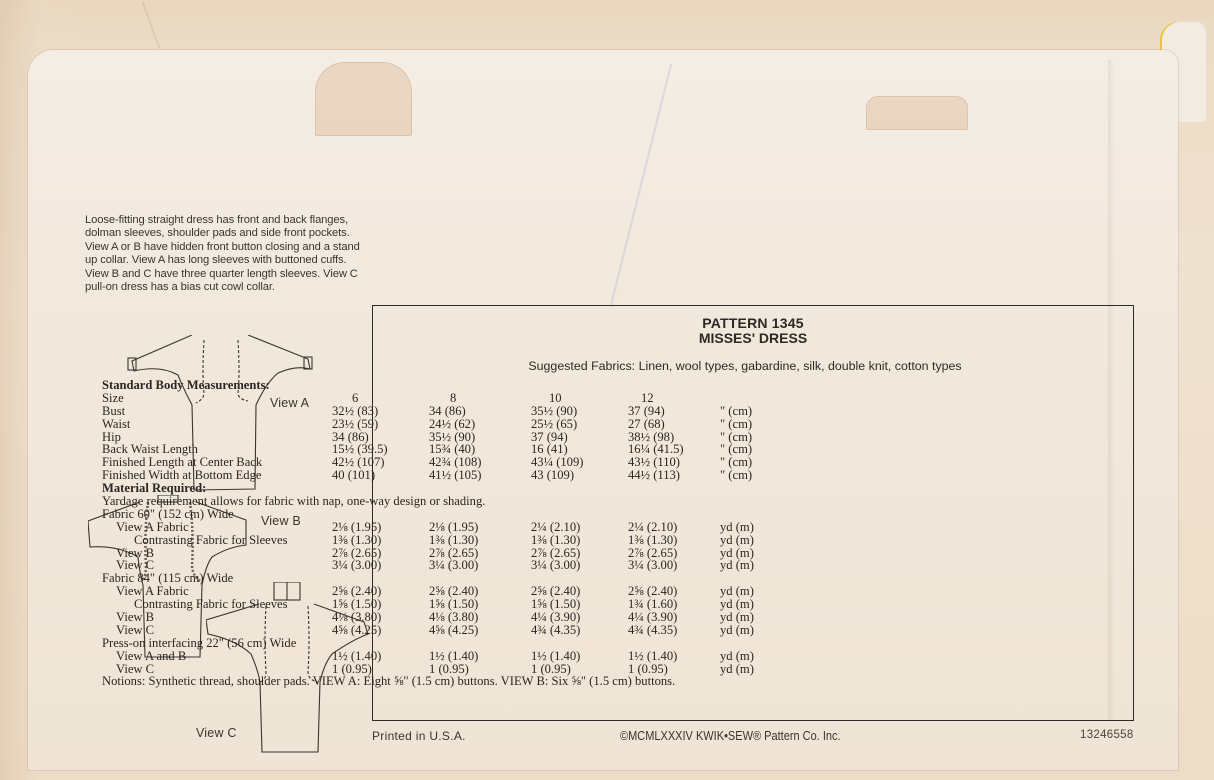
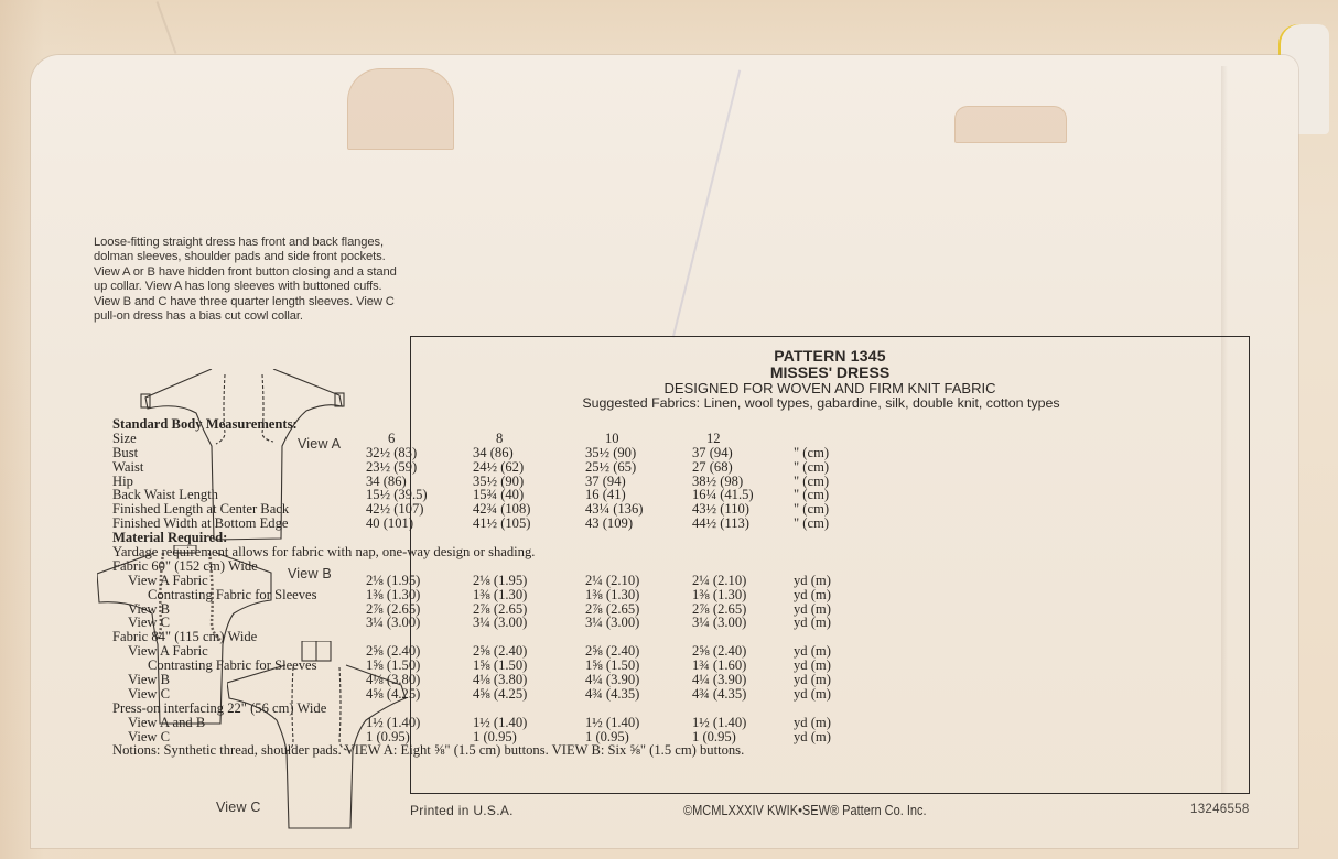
  Loose-fitting straight dress has front and back flanges, dolman sleeves, shoulder pads and side front pockets. View A or B have hidden front button closing and a stand up collar. View A has long sleeves with buttoned cuffs. View B and C have three quarter length sleeves. View C pull-on dress has a bias cut cowl collar.
  View A
  View B
  View C
  PATTERN 1345
  MISSES' DRESS
+ DESIGNED FOR WOVEN AND FIRM KNIT FABRIC
  Suggested Fabrics: Linen, wool types, gabardine, silk, double knit, cotton types
  Standard Body Measurements:
  Size
  6
  8
  10
  12
  Bust
  32½ (83)
  34 (86)
  35½ (90)
  37 (94)
  " (cm)
  Waist
  23½ (59)
  24½ (62)
  25½ (65)
  27 (68)
  " (cm)
  Hip
  34 (86)
  35½ (90)
  37 (94)
  38½ (98)
  " (cm)
  Back Waist Length
  15½ (39.5)
  15¾ (40)
  16 (41)
  16¼ (41.5)
  " (cm)
  Finished Length at Center Back
  42½ (107)
  42¾ (108)
- 43¼ (109)
+ 43¼ (136)
  43½ (110)
  " (cm)
  Finished Width at Bottom Edge
  40 (101)
  41½ (105)
  43 (109)
  44½ (113)
  " (cm)
  Material Required:
  Yardage requirement allows for fabric with nap, one-way design or shading.
  Fabric 60" (152 cm) Wide
  View A Fabric
  2⅛ (1.95)
  2⅛ (1.95)
  2¼ (2.10)
  2¼ (2.10)
  yd (m)
  Contrasting Fabric for Sleeves
  1⅜ (1.30)
  1⅜ (1.30)
  1⅜ (1.30)
  1⅜ (1.30)
  yd (m)
  View B
  2⅞ (2.65)
  2⅞ (2.65)
  2⅞ (2.65)
  2⅞ (2.65)
  yd (m)
  View C
  3¼ (3.00)
  3¼ (3.00)
  3¼ (3.00)
  3¼ (3.00)
  yd (m)
  Fabric 84" (115 cm) Wide
  View A Fabric
  2⅝ (2.40)
  2⅝ (2.40)
  2⅝ (2.40)
  2⅝ (2.40)
  yd (m)
  Contrasting Fabric for Sleeves
  1⅝ (1.50)
  1⅝ (1.50)
  1⅝ (1.50)
  1¾ (1.60)
  yd (m)
  View B
  4⅛ (3.80)
  4⅛ (3.80)
  4¼ (3.90)
  4¼ (3.90)
  yd (m)
  View C
  4⅝ (4.25)
  4⅝ (4.25)
  4¾ (4.35)
  4¾ (4.35)
  yd (m)
  Press-on interfacing 22" (56 cm) Wide
  View A and B
  1½ (1.40)
  1½ (1.40)
  1½ (1.40)
  1½ (1.40)
  yd (m)
  View C
  1 (0.95)
  1 (0.95)
  1 (0.95)
  1 (0.95)
  yd (m)
  Notions: Synthetic thread, shoulder pads. VIEW A: Eight ⅝" (1.5 cm) buttons. VIEW B: Six ⅝" (1.5 cm) buttons.
  Printed in U.S.A.
  ©MCMLXXXIV KWIK•SEW® Pattern Co. Inc.
  13246558
